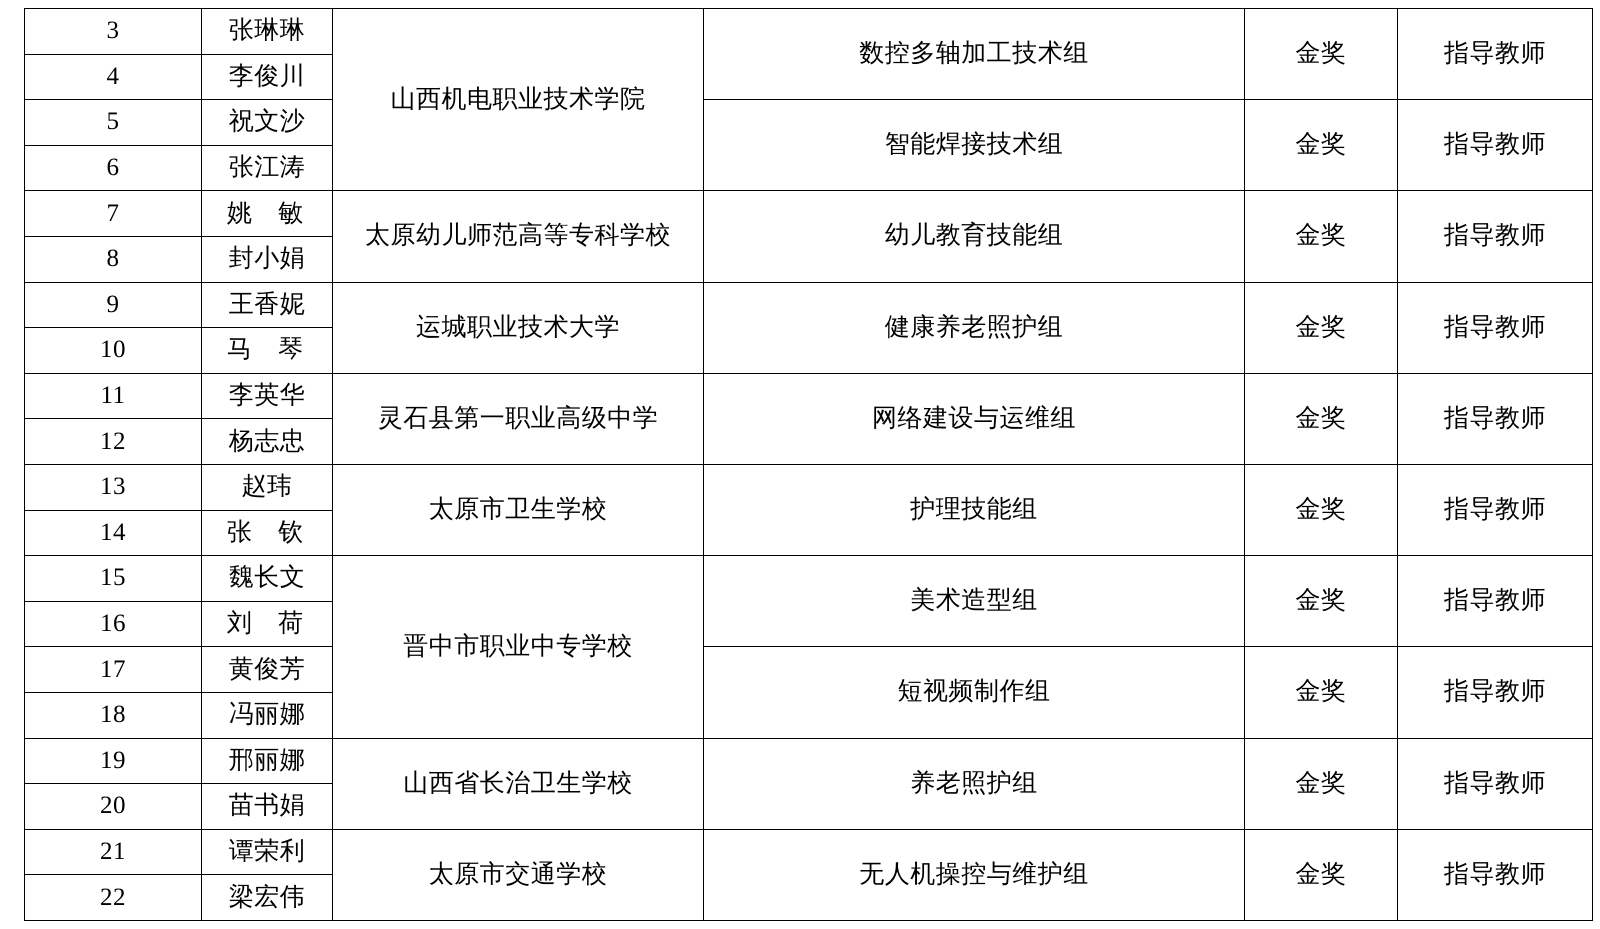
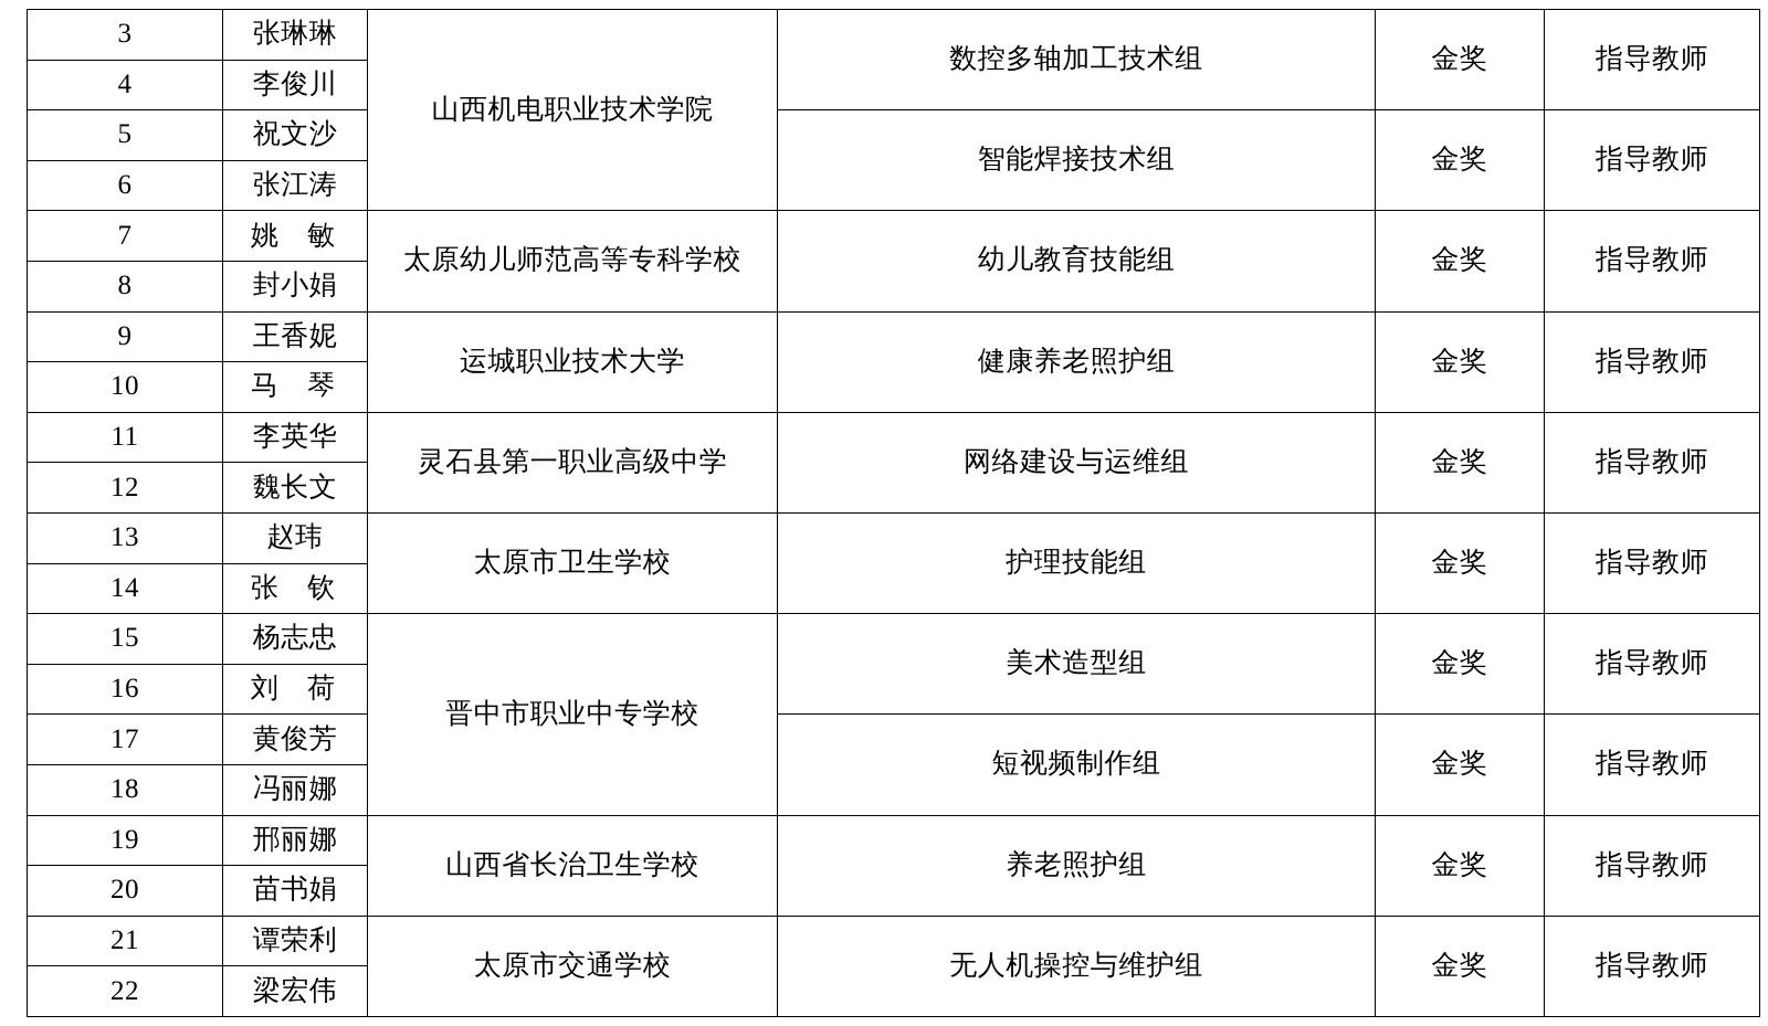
  3	张琳琳	山西机电职业技术学院	数控多轴加工技术组	金奖	指导教师
  4	李俊川
  5	祝文沙	智能焊接技术组	金奖	指导教师
  6	张江涛
  7	姚 敏	太原幼儿师范高等专科学校	幼儿教育技能组	金奖	指导教师
  8	封小娟
  9	王香妮	运城职业技术大学	健康养老照护组	金奖	指导教师
  10	马 琴
  11	李英华	灵石县第一职业高级中学	网络建设与运维组	金奖	指导教师
- 12	杨志忠
+ 12	魏长文
  13	赵玮	太原市卫生学校	护理技能组	金奖	指导教师
  14	张 钦
- 15	魏长文	晋中市职业中专学校	美术造型组	金奖	指导教师
+ 15	杨志忠	晋中市职业中专学校	美术造型组	金奖	指导教师
  16	刘 荷
  17	黄俊芳	短视频制作组	金奖	指导教师
  18	冯丽娜
  19	邢丽娜	山西省长治卫生学校	养老照护组	金奖	指导教师
  20	苗书娟
  21	谭荣利	太原市交通学校	无人机操控与维护组	金奖	指导教师
  22	梁宏伟
